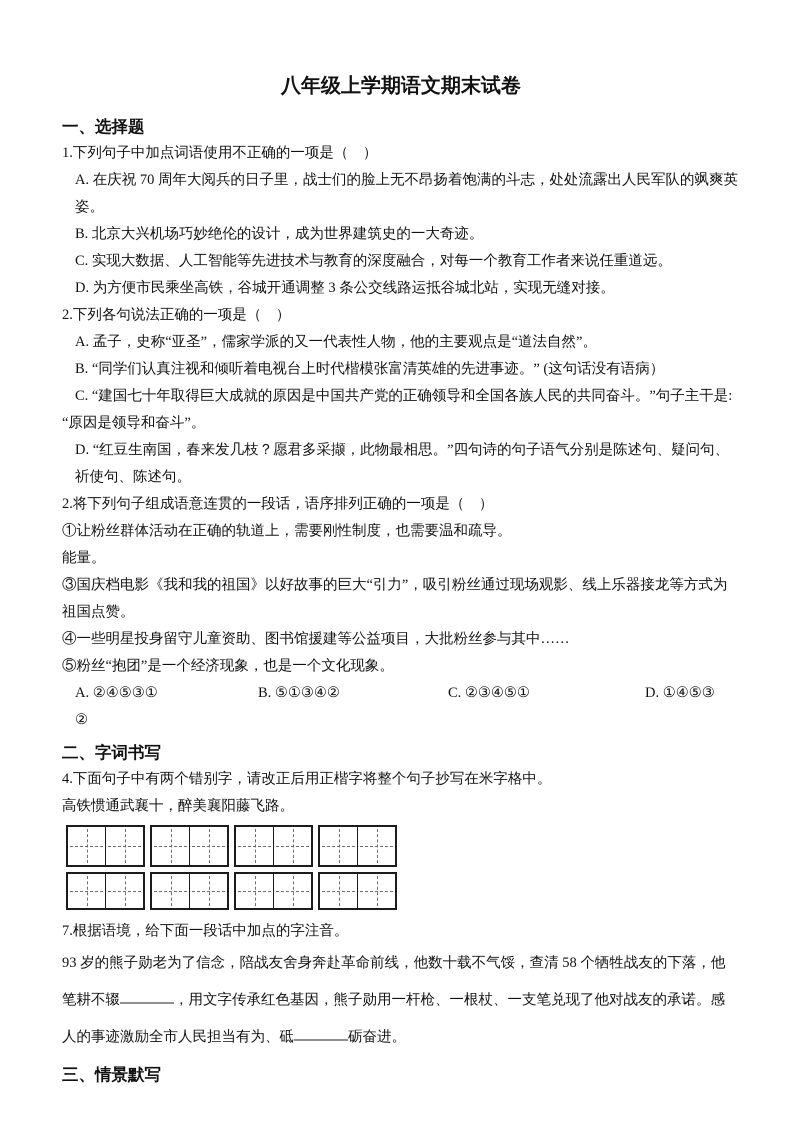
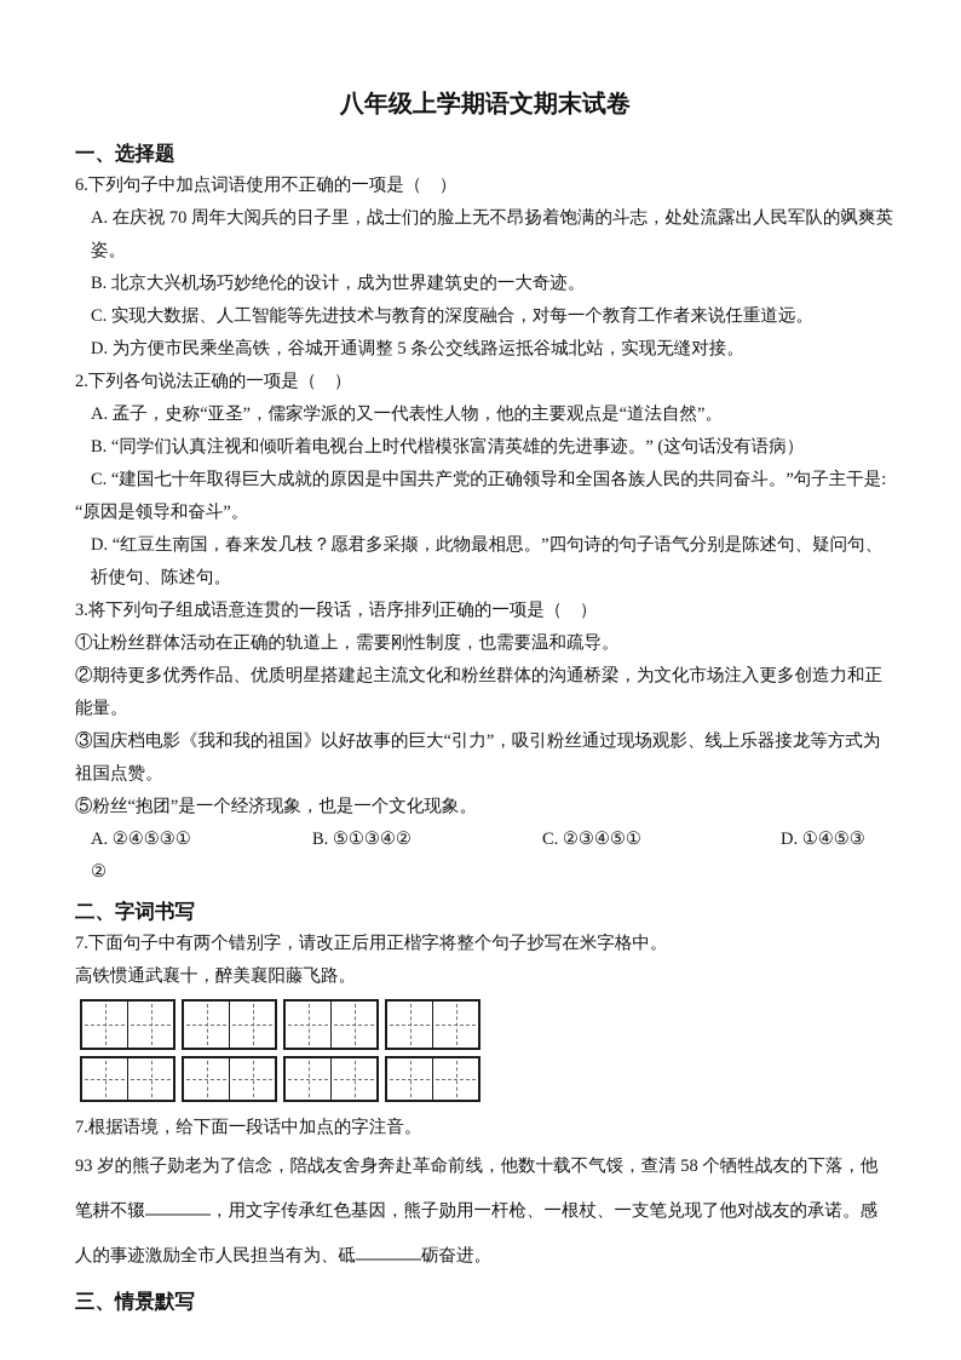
  八年级上学期语文期末试卷
  一、选择题
- 1.下列句子中加点词语使用不正确的一项是（ ）
+ 6.下列句子中加点词语使用不正确的一项是（ ）
  A. 在庆祝 70 周年大阅兵的日子里，战士们的脸上无不昂扬着饱满的斗志，处处流露出人民军队的飒爽英
  姿。
  B. 北京大兴机场巧妙绝伦的设计，成为世界建筑史的一大奇迹。
  C. 实现大数据、人工智能等先进技术与教育的深度融合，对每一个教育工作者来说任重道远。
- D. 为方便市民乘坐高铁，谷城开通调整 3 条公交线路运抵谷城北站，实现无缝对接。
+ D. 为方便市民乘坐高铁，谷城开通调整 5 条公交线路运抵谷城北站，实现无缝对接。
  2.下列各句说法正确的一项是（ ）
  A. 孟子，史称“亚圣”，儒家学派的又一代表性人物，他的主要观点是“道法自然”。
  B. “同学们认真注视和倾听着电视台上时代楷模张富清英雄的先进事迹。” (这句话没有语病）
  C. “建国七十年取得巨大成就的原因是中国共产党的正确领导和全国各族人民的共同奋斗。”句子主干是:
  “原因是领导和奋斗”。
  D. “红豆生南国，春来发几枝？愿君多采撷，此物最相思。”四句诗的句子语气分别是陈述句、疑问句、
  祈使句、陈述句。
- 2.将下列句子组成语意连贯的一段话，语序排列正确的一项是（ ）
+ 3.将下列句子组成语意连贯的一段话，语序排列正确的一项是（ ）
  ①让粉丝群体活动在正确的轨道上，需要刚性制度，也需要温和疏导。
+ ②期待更多优秀作品、优质明星搭建起主流文化和粉丝群体的沟通桥梁，为文化市场注入更多创造力和正
  能量。
  ③国庆档电影《我和我的祖国》以好故事的巨大“引力”，吸引粉丝通过现场观影、线上乐器接龙等方式为
  祖国点赞。
- ④一些明星投身留守儿童资助、图书馆援建等公益项目，大批粉丝参与其中……
  ⑤粉丝“抱团”是一个经济现象，也是一个文化现象。
  A. ②④⑤③①
  B. ⑤①③④②
  C. ②③④⑤①
  D. ①④⑤③
  ②
  二、字词书写
- 4.下面句子中有两个错别字，请改正后用正楷字将整个句子抄写在米字格中。
+ 7.下面句子中有两个错别字，请改正后用正楷字将整个句子抄写在米字格中。
  高铁惯通武襄十，醉美襄阳藤飞路。
  7.根据语境，给下面一段话中加点的字注音。
  93 岁的熊子勋老为了信念，陪战友舍身奔赴革命前线，他数十载不气馁，查清 58 个牺牲战友的下落，他
  笔耕不辍 ，用文字传承红色基因，熊子勋用一杆枪、一根杖、一支笔兑现了他对战友的承诺。感
  人的事迹激励全市人民担当有为、砥 砺奋进。
  三、情景默写
